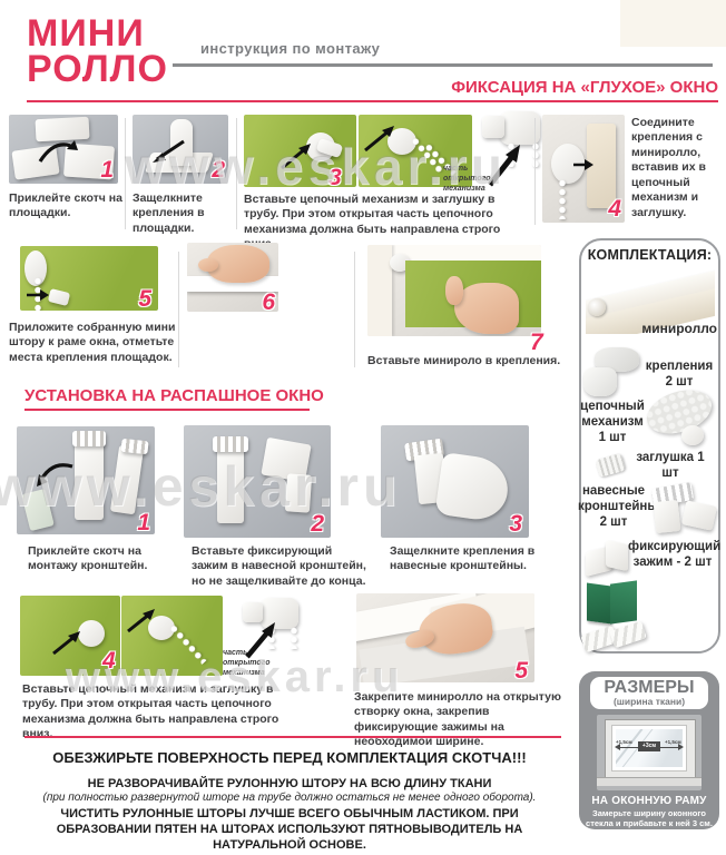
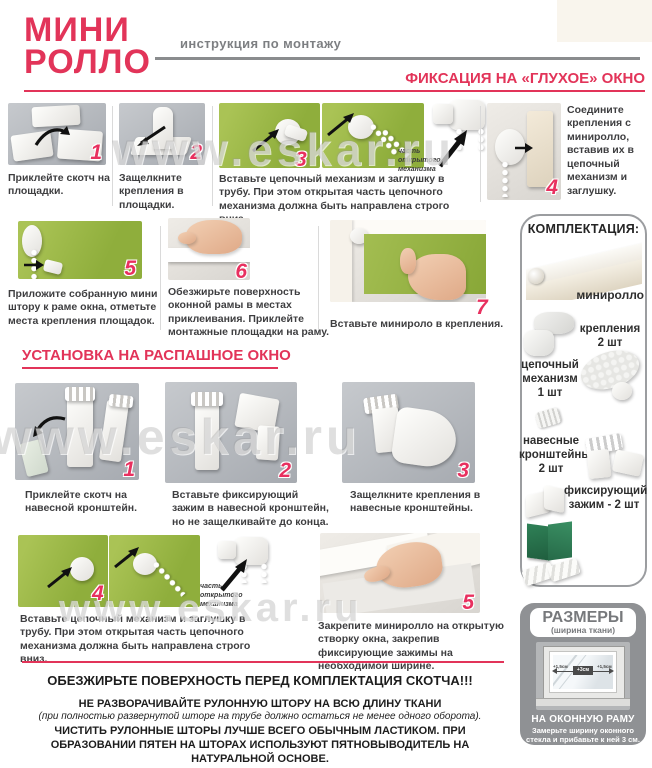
  МИНИ
  РОЛЛО
  инструкция по монтажу
  ФИКСАЦИЯ НА «ГЛУХОЕ» ОКНО
  www.eskar.ru
  www.eskar.ru
  www.eskar.ru
  1
  Приклейте скотч на площадки.
  2
  Защелкните крепления в площадки.
  3
  Вставьте цепочный механизм и заглушку в трубу. При этом открытая часть цепочного механизма должна быть направлена строго
  4
  Соедините крепления с миниролло, вставив их в цепочный механизм и заглушку.
  5
  Приложите собранную мини штору к раме окна, отметьте места крепления площадок.
  6
+ Обезжирьте поверхность оконной рамы в местах приклеивания. Приклейте монтажные площадки на раму.
  7
  Вставьте минироло в крепления.
  УСТАНОВКА НА РАСПАШНОЕ ОКНО
  1
- Приклейте скотч на монтажу кронштейн.
+ Приклейте скотч на навесной кронштейн.
  2
  Вставьте фиксирующий зажим в навесной кронштейн, но не защелкивайте до конца.
  3
  Защелкните крепления в навесные кронштейны.
  4
  Вставьте цепочный механизм и заглушку в трубу. При этом открытая часть цепочного механизма должна быть направлена строго вниз.
  5
  Закрепите миниролло на открытую створку окна, закрепив фиксирующие зажимы на необходимой ширине.
  ОБЕЗЖИРЬТЕ ПОВЕРХНОСТЬ ПЕРЕД КОМПЛЕКТАЦИЯ СКОТЧА!!!
  НЕ РАЗВОРАЧИВАЙТЕ РУЛОННУЮ ШТОРУ НА ВСЮ ДЛИНУ ТКАНИ
  (при полностью развернутой шторе на трубе должно остаться не менее одного оборота).
  ЧИСТИТЬ РУЛОННЫЕ ШТОРЫ ЛУЧШЕ ВСЕГО ОБЫЧНЫМ ЛАСТИКОМ. ПРИ ОБРАЗОВАНИИ ПЯТЕН НА ШТОРАХ ИСПОЛЬЗУЮТ ПЯТНОВЫВОДИТЕЛЬ НА НАТУРАЛЬНОЙ ОСНОВЕ.
  КОМПЛЕКТАЦИЯ:
  миниролло
  крепления 2 шт
  цепочный механизм 1 шт
- заглушка 1 шт
  навесные кронштейн 2 шт
  фиксирующий зажим - 2 шт
  РАЗМЕРЫ
  (ширина ткани)
  НА ОКОННУЮ РАМУ
  Замерьте ширину оконного стекла и прибавьте к ней 3 см.
